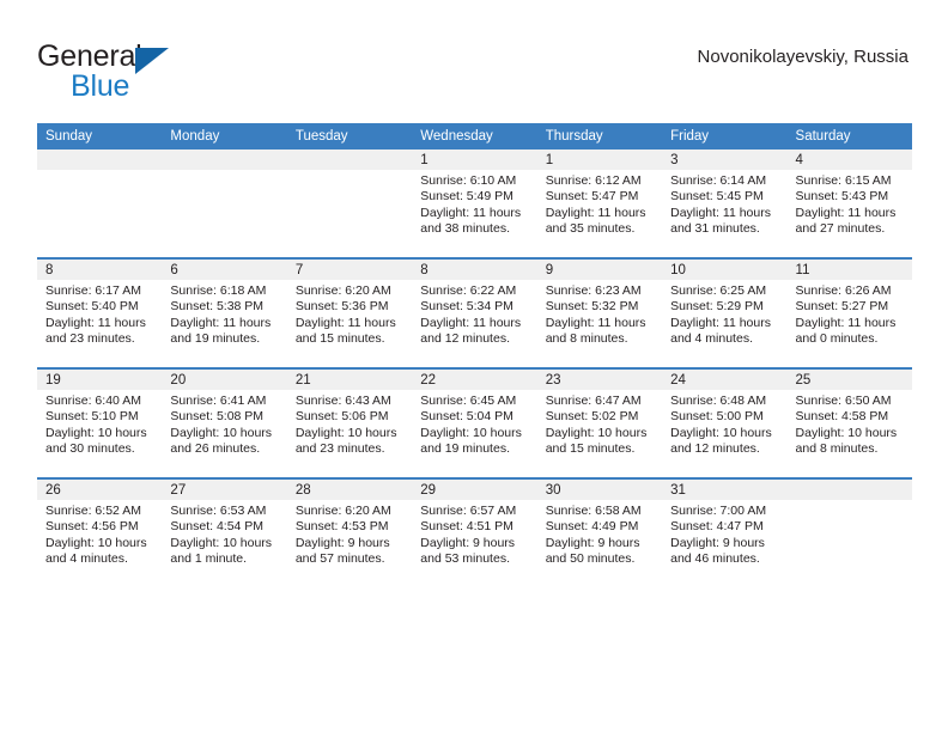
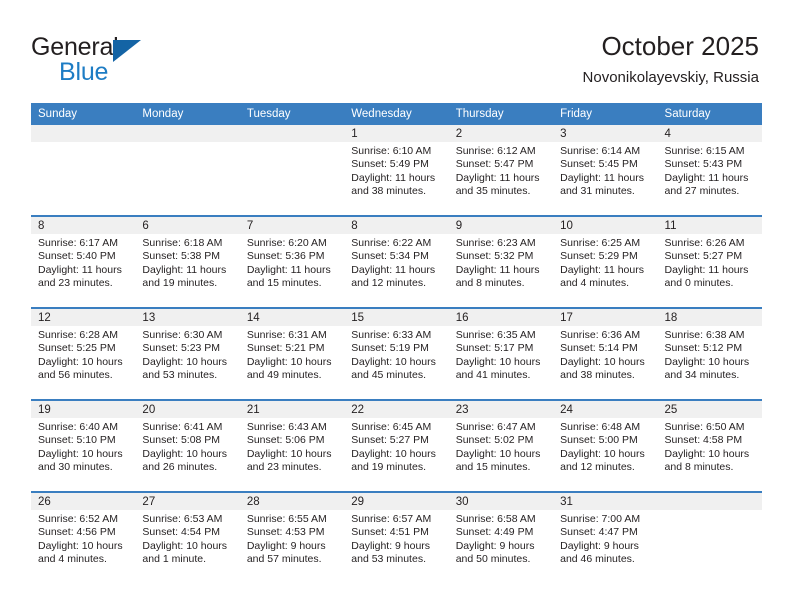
  General
  Blue
+ October 2025
  Novonikolayevskiy, Russia
  Sunday	Monday	Tuesday	Wednesday	Thursday	Friday	Saturday
- 			1Sunrise: 6:10 AMSunset: 5:49 PMDaylight: 11 hoursand 38 minutes.	1Sunrise: 6:12 AMSunset: 5:47 PMDaylight: 11 hoursand 35 minutes.	3Sunrise: 6:14 AMSunset: 5:45 PMDaylight: 11 hoursand 31 minutes.	4Sunrise: 6:15 AMSunset: 5:43 PMDaylight: 11 hoursand 27 minutes.
+ 			1Sunrise: 6:10 AMSunset: 5:49 PMDaylight: 11 hoursand 38 minutes.	2Sunrise: 6:12 AMSunset: 5:47 PMDaylight: 11 hoursand 35 minutes.	3Sunrise: 6:14 AMSunset: 5:45 PMDaylight: 11 hoursand 31 minutes.	4Sunrise: 6:15 AMSunset: 5:43 PMDaylight: 11 hoursand 27 minutes.
  8Sunrise: 6:17 AMSunset: 5:40 PMDaylight: 11 hoursand 23 minutes.	6Sunrise: 6:18 AMSunset: 5:38 PMDaylight: 11 hoursand 19 minutes.	7Sunrise: 6:20 AMSunset: 5:36 PMDaylight: 11 hoursand 15 minutes.	8Sunrise: 6:22 AMSunset: 5:34 PMDaylight: 11 hoursand 12 minutes.	9Sunrise: 6:23 AMSunset: 5:32 PMDaylight: 11 hoursand 8 minutes.	10Sunrise: 6:25 AMSunset: 5:29 PMDaylight: 11 hoursand 4 minutes.	11Sunrise: 6:26 AMSunset: 5:27 PMDaylight: 11 hoursand 0 minutes.
+ 12Sunrise: 6:28 AMSunset: 5:25 PMDaylight: 10 hoursand 56 minutes.	13Sunrise: 6:30 AMSunset: 5:23 PMDaylight: 10 hoursand 53 minutes.	14Sunrise: 6:31 AMSunset: 5:21 PMDaylight: 10 hoursand 49 minutes.	15Sunrise: 6:33 AMSunset: 5:19 PMDaylight: 10 hoursand 45 minutes.	16Sunrise: 6:35 AMSunset: 5:17 PMDaylight: 10 hoursand 41 minutes.	17Sunrise: 6:36 AMSunset: 5:14 PMDaylight: 10 hoursand 38 minutes.	18Sunrise: 6:38 AMSunset: 5:12 PMDaylight: 10 hoursand 34 minutes.
- 19Sunrise: 6:40 AMSunset: 5:10 PMDaylight: 10 hoursand 30 minutes.	20Sunrise: 6:41 AMSunset: 5:08 PMDaylight: 10 hoursand 26 minutes.	21Sunrise: 6:43 AMSunset: 5:06 PMDaylight: 10 hoursand 23 minutes.	22Sunrise: 6:45 AMSunset: 5:04 PMDaylight: 10 hoursand 19 minutes.	23Sunrise: 6:47 AMSunset: 5:02 PMDaylight: 10 hoursand 15 minutes.	24Sunrise: 6:48 AMSunset: 5:00 PMDaylight: 10 hoursand 12 minutes.	25Sunrise: 6:50 AMSunset: 4:58 PMDaylight: 10 hoursand 8 minutes.
+ 19Sunrise: 6:40 AMSunset: 5:10 PMDaylight: 10 hoursand 30 minutes.	20Sunrise: 6:41 AMSunset: 5:08 PMDaylight: 10 hoursand 26 minutes.	21Sunrise: 6:43 AMSunset: 5:06 PMDaylight: 10 hoursand 23 minutes.	22Sunrise: 6:45 AMSunset: 5:27 PMDaylight: 10 hoursand 19 minutes.	23Sunrise: 6:47 AMSunset: 5:02 PMDaylight: 10 hoursand 15 minutes.	24Sunrise: 6:48 AMSunset: 5:00 PMDaylight: 10 hoursand 12 minutes.	25Sunrise: 6:50 AMSunset: 4:58 PMDaylight: 10 hoursand 8 minutes.
- 26Sunrise: 6:52 AMSunset: 4:56 PMDaylight: 10 hoursand 4 minutes.	27Sunrise: 6:53 AMSunset: 4:54 PMDaylight: 10 hoursand 1 minute.	28Sunrise: 6:20 AMSunset: 4:53 PMDaylight: 9 hoursand 57 minutes.	29Sunrise: 6:57 AMSunset: 4:51 PMDaylight: 9 hoursand 53 minutes.	30Sunrise: 6:58 AMSunset: 4:49 PMDaylight: 9 hoursand 50 minutes.	31Sunrise: 7:00 AMSunset: 4:47 PMDaylight: 9 hoursand 46 minutes.
+ 26Sunrise: 6:52 AMSunset: 4:56 PMDaylight: 10 hoursand 4 minutes.	27Sunrise: 6:53 AMSunset: 4:54 PMDaylight: 10 hoursand 1 minute.	28Sunrise: 6:55 AMSunset: 4:53 PMDaylight: 9 hoursand 57 minutes.	29Sunrise: 6:57 AMSunset: 4:51 PMDaylight: 9 hoursand 53 minutes.	30Sunrise: 6:58 AMSunset: 4:49 PMDaylight: 9 hoursand 50 minutes.	31Sunrise: 7:00 AMSunset: 4:47 PMDaylight: 9 hoursand 46 minutes.
